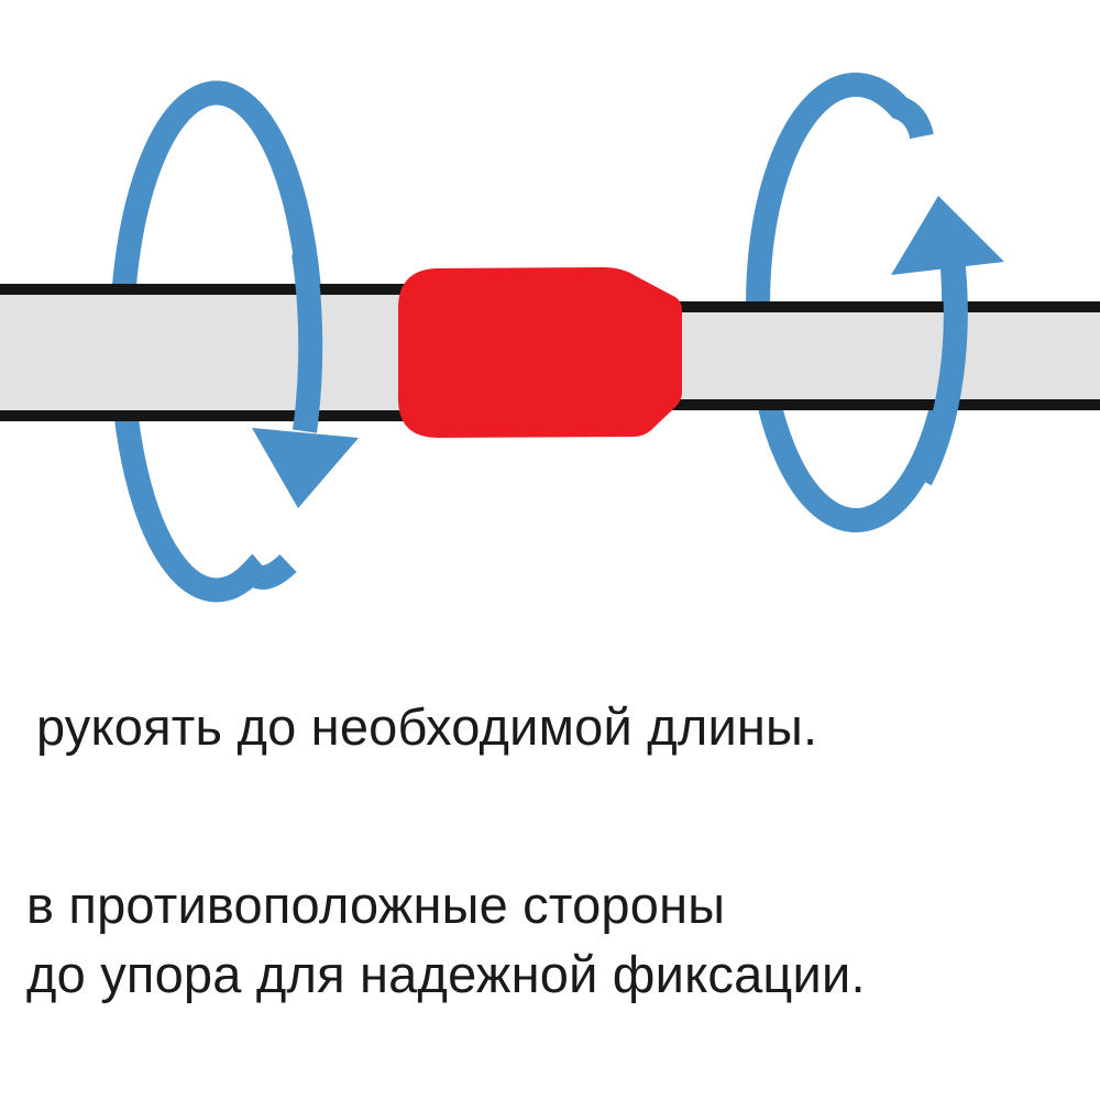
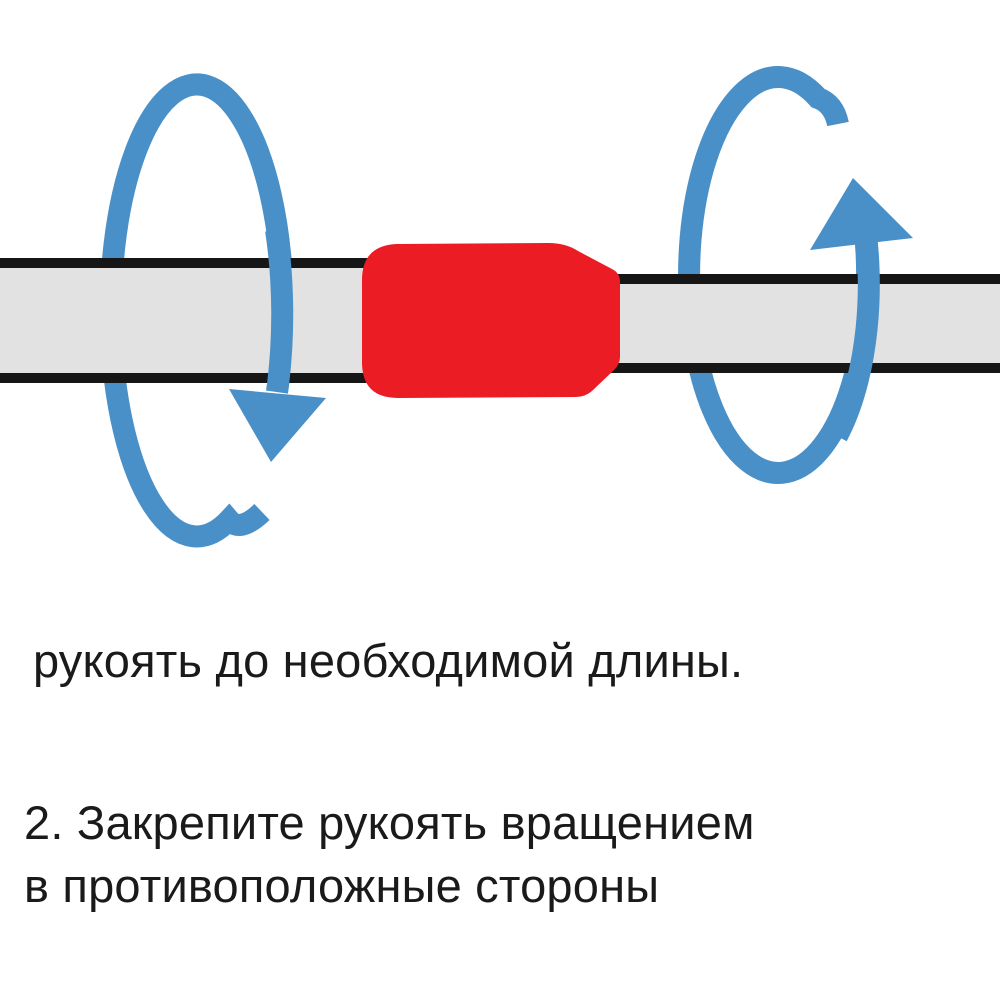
  рукоять до необходимой длины.
+ 2. Закрепите рукоять вращением
  в противоположные стороны
- до упора для надежной фиксации.
